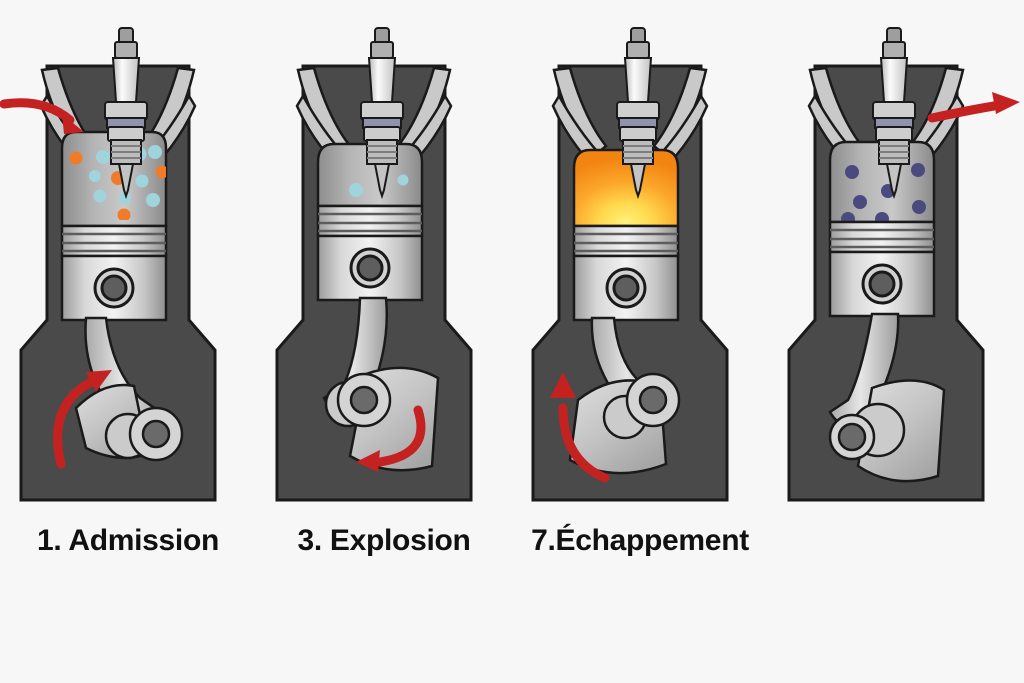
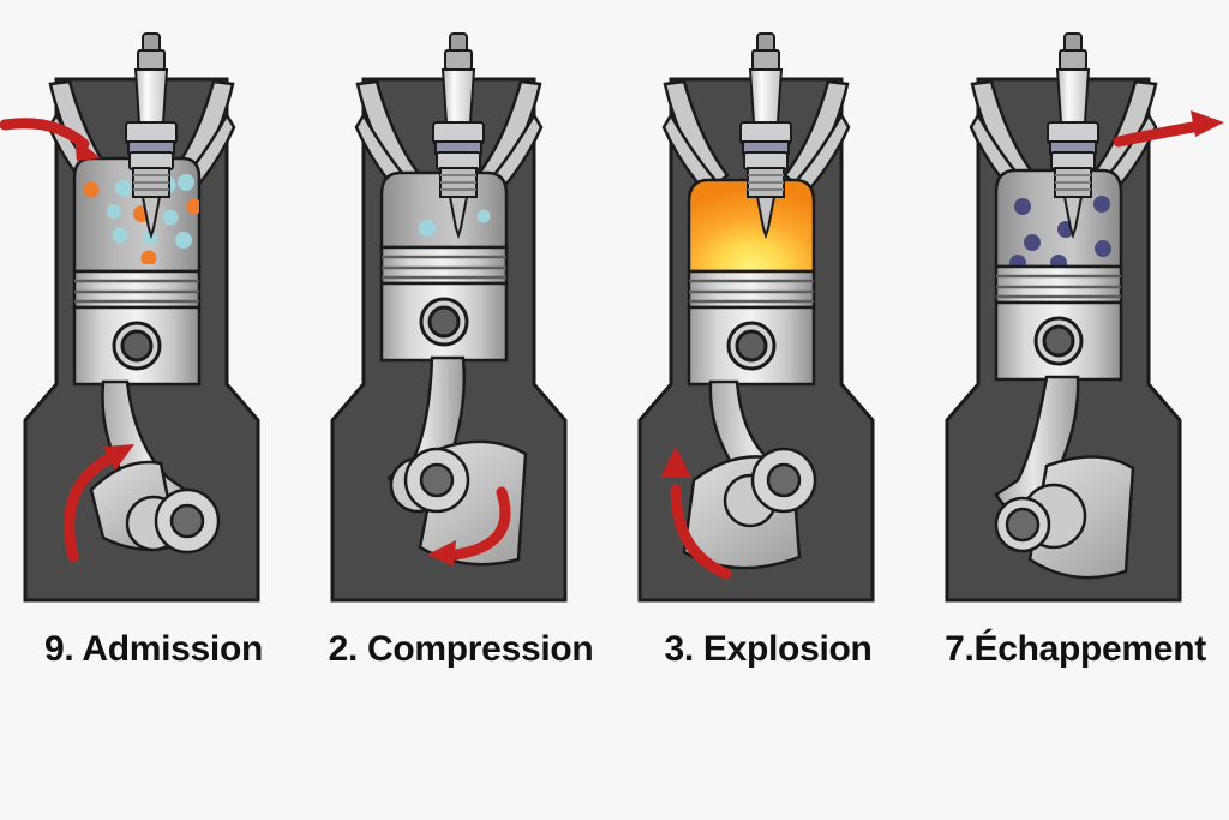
- 1. Admission
+ 9. Admission
+ 2. Compression
  3. Explosion
  7.Échappement
